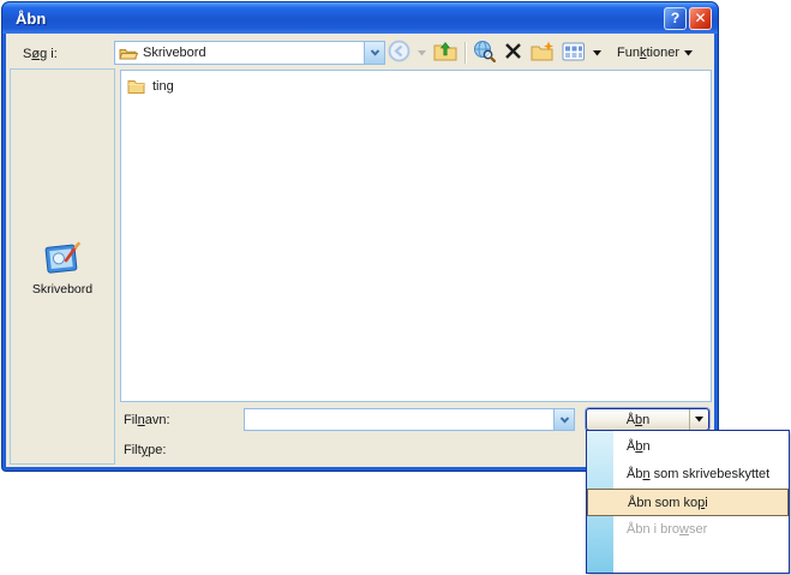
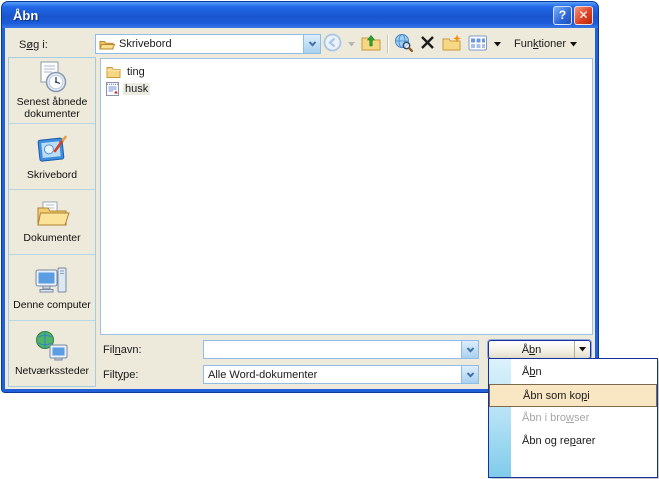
  Åbn
  ?
  ✕
  Søg i:
  Skrivebord
  Funktioner
+ Senest åbnede dokumenter
  Skrivebord
+ Dokumenter
+ Denne computer
+ Netværkssteder
  ting
+ husk
  Filnavn:
  Filtype:
+ Alle Word-dokumenter
  Åbn
  Åbn
- Åbn som skrivebeskyttet
  Åbn som kopi
  Åbn i browser
+ Åbn og reparer
